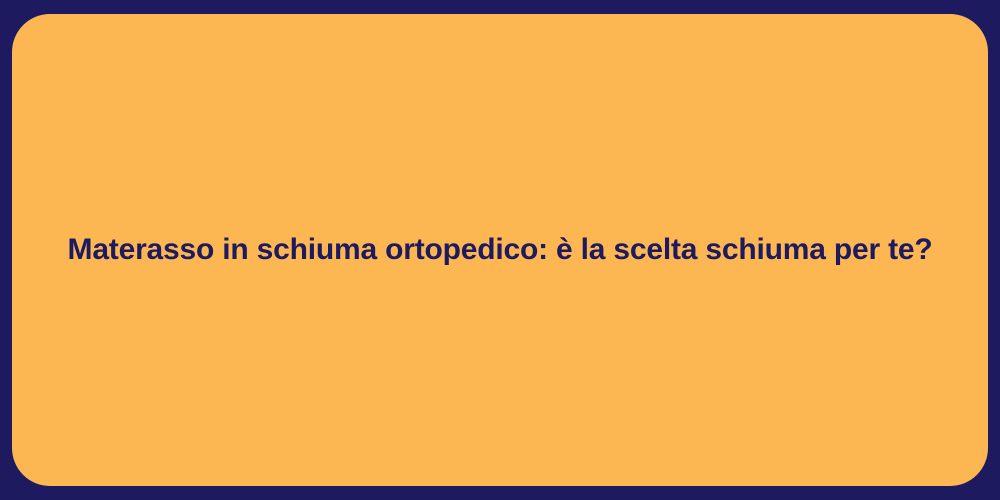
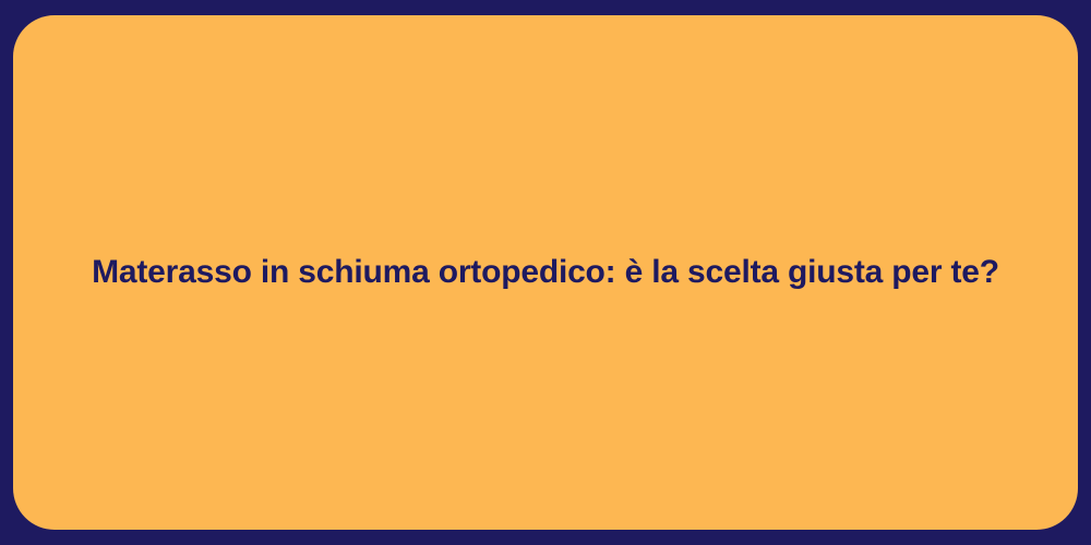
- Materasso in schiuma ortopedico: è la scelta schiuma per te?
+ Materasso in schiuma ortopedico: è la scelta giusta per te?
